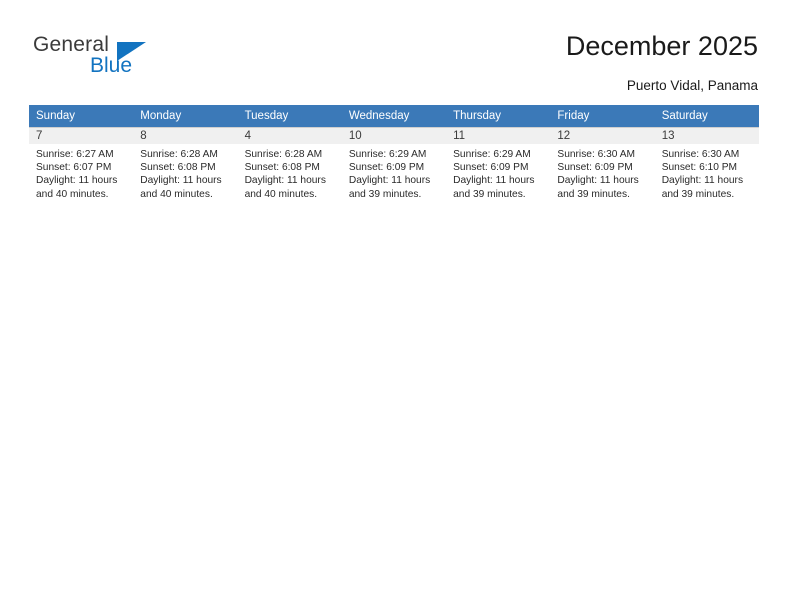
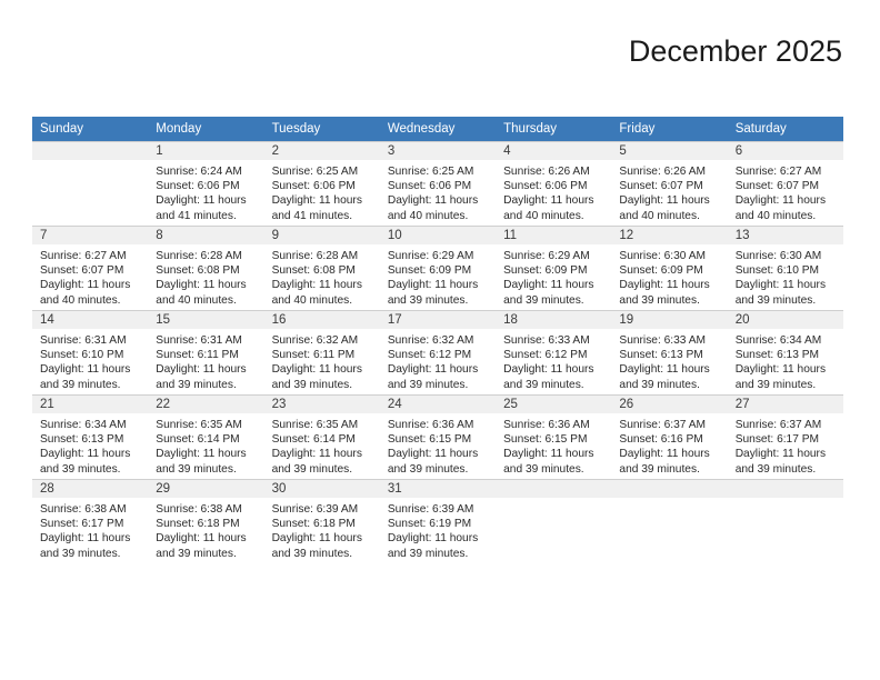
- General
- Blue
  December 2025
- Puerto Vidal, Panama
  Sunday	Monday	Tuesday	Wednesday	Thursday	Friday	Saturday
+ 	1Sunrise: 6:24 AMSunset: 6:06 PMDaylight: 11 hoursand 41 minutes.	2Sunrise: 6:25 AMSunset: 6:06 PMDaylight: 11 hoursand 41 minutes.	3Sunrise: 6:25 AMSunset: 6:06 PMDaylight: 11 hoursand 40 minutes.	4Sunrise: 6:26 AMSunset: 6:06 PMDaylight: 11 hoursand 40 minutes.	5Sunrise: 6:26 AMSunset: 6:07 PMDaylight: 11 hoursand 40 minutes.	6Sunrise: 6:27 AMSunset: 6:07 PMDaylight: 11 hoursand 40 minutes.
- 7Sunrise: 6:27 AMSunset: 6:07 PMDaylight: 11 hoursand 40 minutes.	8Sunrise: 6:28 AMSunset: 6:08 PMDaylight: 11 hoursand 40 minutes.	4Sunrise: 6:28 AMSunset: 6:08 PMDaylight: 11 hoursand 40 minutes.	10Sunrise: 6:29 AMSunset: 6:09 PMDaylight: 11 hoursand 39 minutes.	11Sunrise: 6:29 AMSunset: 6:09 PMDaylight: 11 hoursand 39 minutes.	12Sunrise: 6:30 AMSunset: 6:09 PMDaylight: 11 hoursand 39 minutes.	13Sunrise: 6:30 AMSunset: 6:10 PMDaylight: 11 hoursand 39 minutes.
+ 7Sunrise: 6:27 AMSunset: 6:07 PMDaylight: 11 hoursand 40 minutes.	8Sunrise: 6:28 AMSunset: 6:08 PMDaylight: 11 hoursand 40 minutes.	9Sunrise: 6:28 AMSunset: 6:08 PMDaylight: 11 hoursand 40 minutes.	10Sunrise: 6:29 AMSunset: 6:09 PMDaylight: 11 hoursand 39 minutes.	11Sunrise: 6:29 AMSunset: 6:09 PMDaylight: 11 hoursand 39 minutes.	12Sunrise: 6:30 AMSunset: 6:09 PMDaylight: 11 hoursand 39 minutes.	13Sunrise: 6:30 AMSunset: 6:10 PMDaylight: 11 hoursand 39 minutes.
+ 14Sunrise: 6:31 AMSunset: 6:10 PMDaylight: 11 hoursand 39 minutes.	15Sunrise: 6:31 AMSunset: 6:11 PMDaylight: 11 hoursand 39 minutes.	16Sunrise: 6:32 AMSunset: 6:11 PMDaylight: 11 hoursand 39 minutes.	17Sunrise: 6:32 AMSunset: 6:12 PMDaylight: 11 hoursand 39 minutes.	18Sunrise: 6:33 AMSunset: 6:12 PMDaylight: 11 hoursand 39 minutes.	19Sunrise: 6:33 AMSunset: 6:13 PMDaylight: 11 hoursand 39 minutes.	20Sunrise: 6:34 AMSunset: 6:13 PMDaylight: 11 hoursand 39 minutes.
+ 21Sunrise: 6:34 AMSunset: 6:13 PMDaylight: 11 hoursand 39 minutes.	22Sunrise: 6:35 AMSunset: 6:14 PMDaylight: 11 hoursand 39 minutes.	23Sunrise: 6:35 AMSunset: 6:14 PMDaylight: 11 hoursand 39 minutes.	24Sunrise: 6:36 AMSunset: 6:15 PMDaylight: 11 hoursand 39 minutes.	25Sunrise: 6:36 AMSunset: 6:15 PMDaylight: 11 hoursand 39 minutes.	26Sunrise: 6:37 AMSunset: 6:16 PMDaylight: 11 hoursand 39 minutes.	27Sunrise: 6:37 AMSunset: 6:17 PMDaylight: 11 hoursand 39 minutes.
+ 28Sunrise: 6:38 AMSunset: 6:17 PMDaylight: 11 hoursand 39 minutes.	29Sunrise: 6:38 AMSunset: 6:18 PMDaylight: 11 hoursand 39 minutes.	30Sunrise: 6:39 AMSunset: 6:18 PMDaylight: 11 hoursand 39 minutes.	31Sunrise: 6:39 AMSunset: 6:19 PMDaylight: 11 hoursand 39 minutes.
